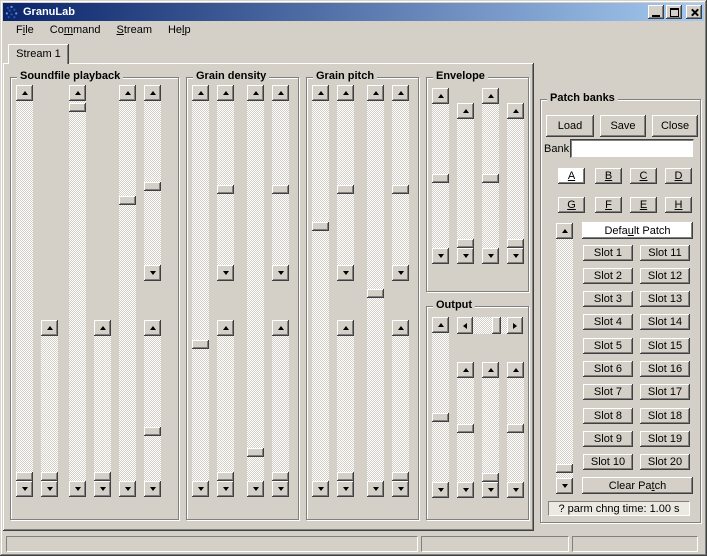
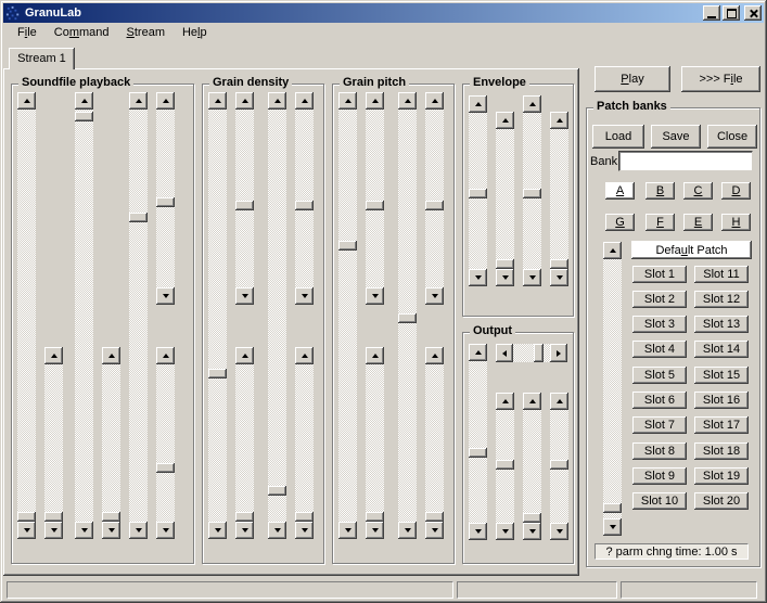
  GranuLab
  File
  Command
  Stream
  Help
  Stream 1
  Soundfile playback
  Grain density
  Grain pitch
  Envelope
  Output
+ P
+ lay
+ >>> F
+ i
+ le
  Patch banks
  Load
  Save
  Close
  Bank
  A
  B
  C
  D
  G
  F
  E
  H
  Defa
  u
  lt Patch
  Slot 1
  Slot 2
  Slot 3
  Slot 4
  Slot 5
  Slot 6
  Slot 7
  Slot 8
  Slot 9
  Slot 10
  Slot 11
  Slot 12
  Slot 13
  Slot 14
  Slot 15
  Slot 16
  Slot 17
  Slot 18
  Slot 19
  Slot 20
- Clear Pa
- t
- ch
  ? parm chng time: 1.00 s
